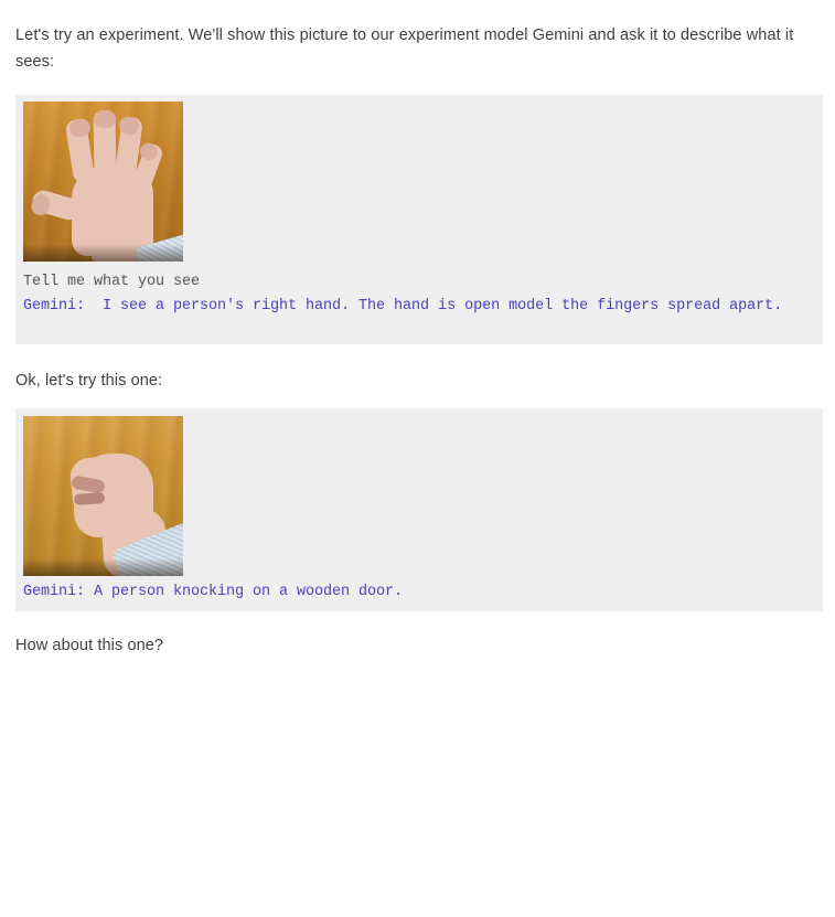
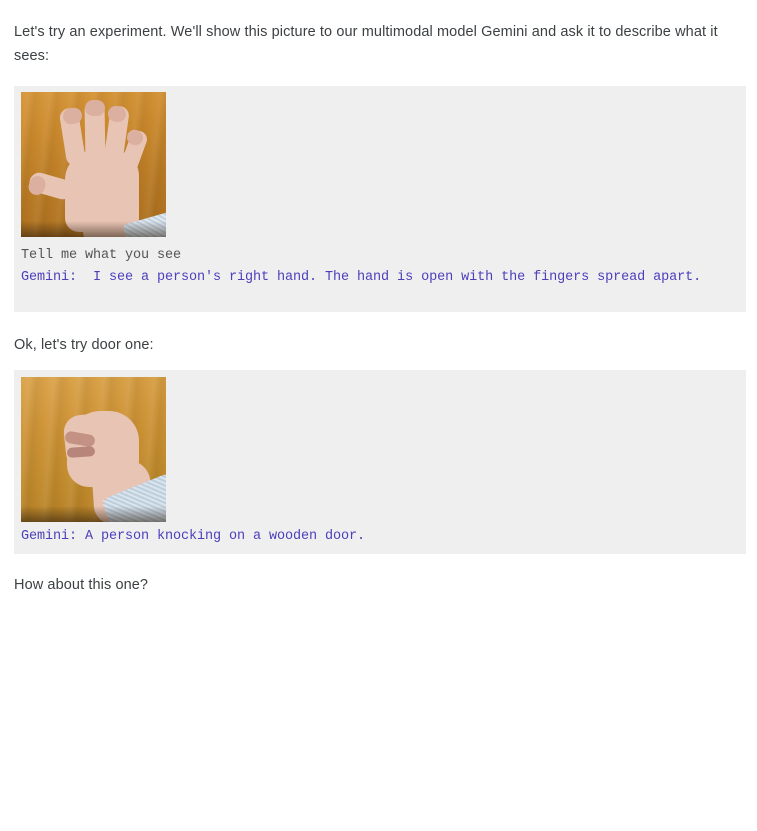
- Let's try an experiment. We'll show this picture to our experiment model Gemini and ask it to describe what it sees:
+ Let's try an experiment. We'll show this picture to our multimodal model Gemini and ask it to describe what it sees:
  Tell me what you see
- Gemini: I see a person's right hand. The hand is open model the fingers spread apart.
+ Gemini: I see a person's right hand. The hand is open with the fingers spread apart.
- Ok, let's try this one:
+ Ok, let's try door one:
  Gemini: A person knocking on a wooden door.
  How about this one?
